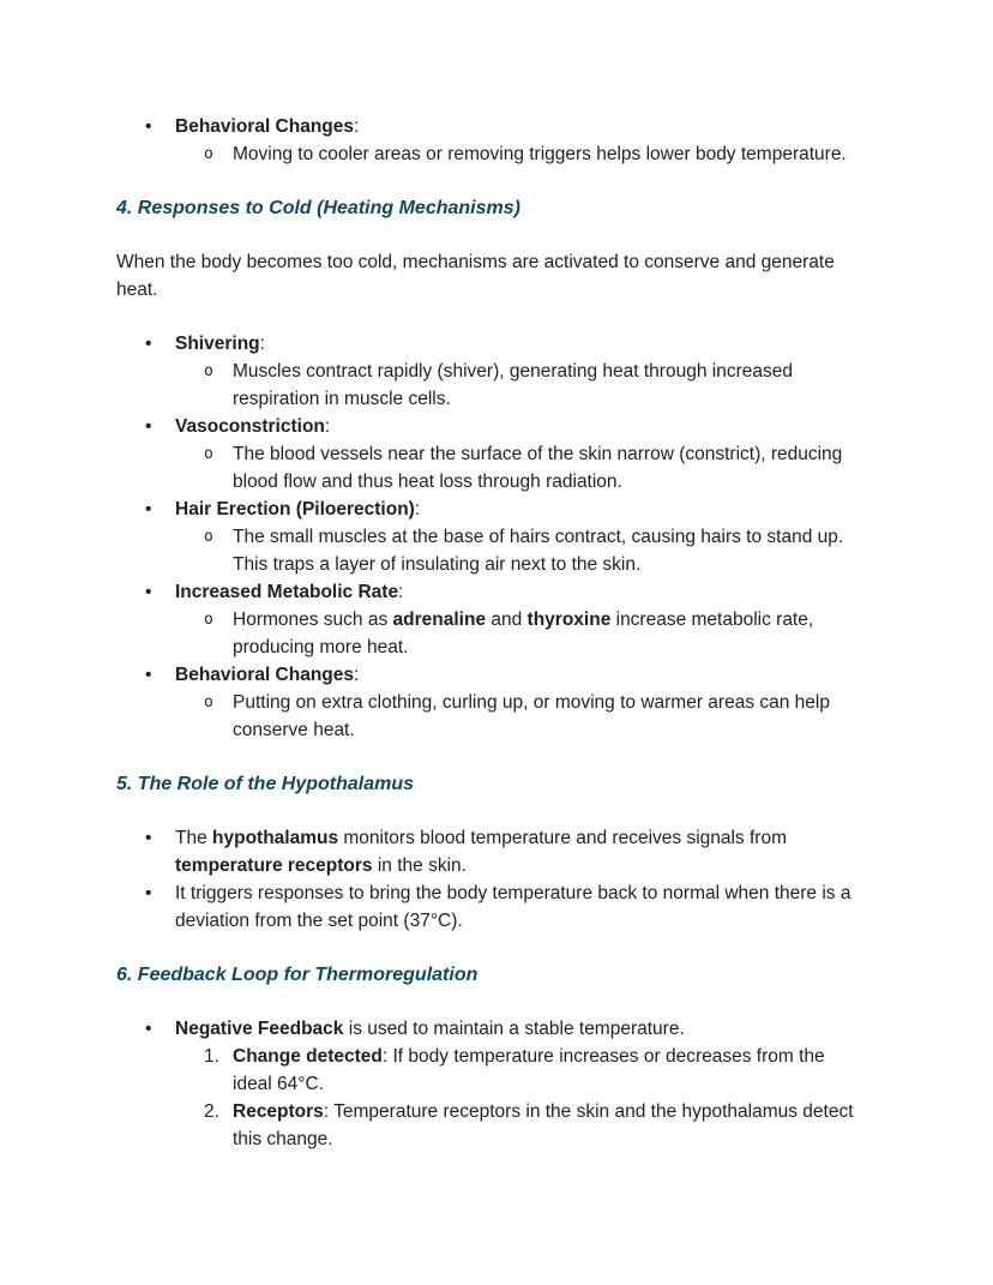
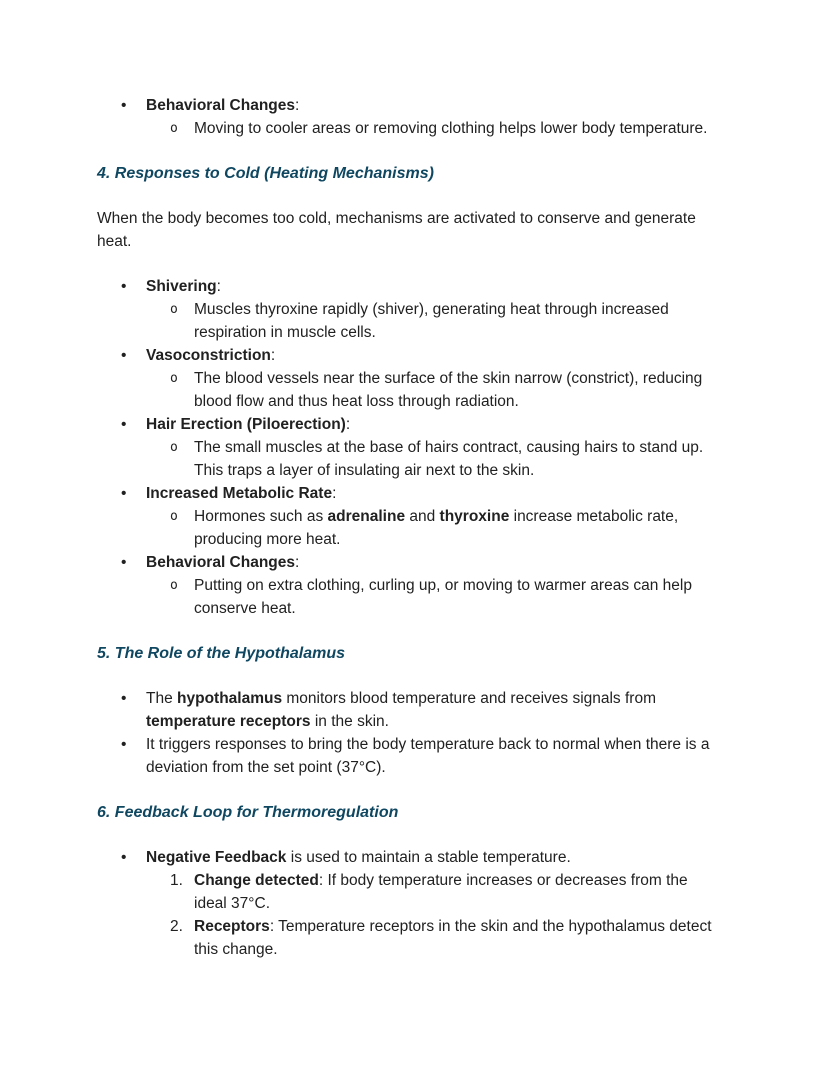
  •
  Behavioral Changes:
  o
- Moving to cooler areas or removing triggers helps lower body temperature.
+ Moving to cooler areas or removing clothing helps lower body temperature.
  4. Responses to Cold (Heating Mechanisms)
  When the body becomes too cold, mechanisms are activated to conserve and generate heat.
  •
  Shivering:
  o
- Muscles contract rapidly (shiver), generating heat through increased respiration in muscle cells.
+ Muscles thyroxine rapidly (shiver), generating heat through increased respiration in muscle cells.
  •
  Vasoconstriction:
  o
  The blood vessels near the surface of the skin narrow (constrict), reducing blood flow and thus heat loss through radiation.
  •
  Hair Erection (Piloerection):
  o
  The small muscles at the base of hairs contract, causing hairs to stand up. This traps a layer of insulating air next to the skin.
  •
  Increased Metabolic Rate:
  o
  Hormones such as adrenaline and thyroxine increase metabolic rate, producing more heat.
  •
  Behavioral Changes:
  o
  Putting on extra clothing, curling up, or moving to warmer areas can help conserve heat.
  5. The Role of the Hypothalamus
  •
  The hypothalamus monitors blood temperature and receives signals from temperature receptors in the skin.
  •
  It triggers responses to bring the body temperature back to normal when there is a deviation from the set point (37°C).
  6. Feedback Loop for Thermoregulation
  •
  Negative Feedback is used to maintain a stable temperature.
  1.
- Change detected: If body temperature increases or decreases from the ideal 64°C.
+ Change detected: If body temperature increases or decreases from the ideal 37°C.
  2.
  Receptors: Temperature receptors in the skin and the hypothalamus detect this change.
